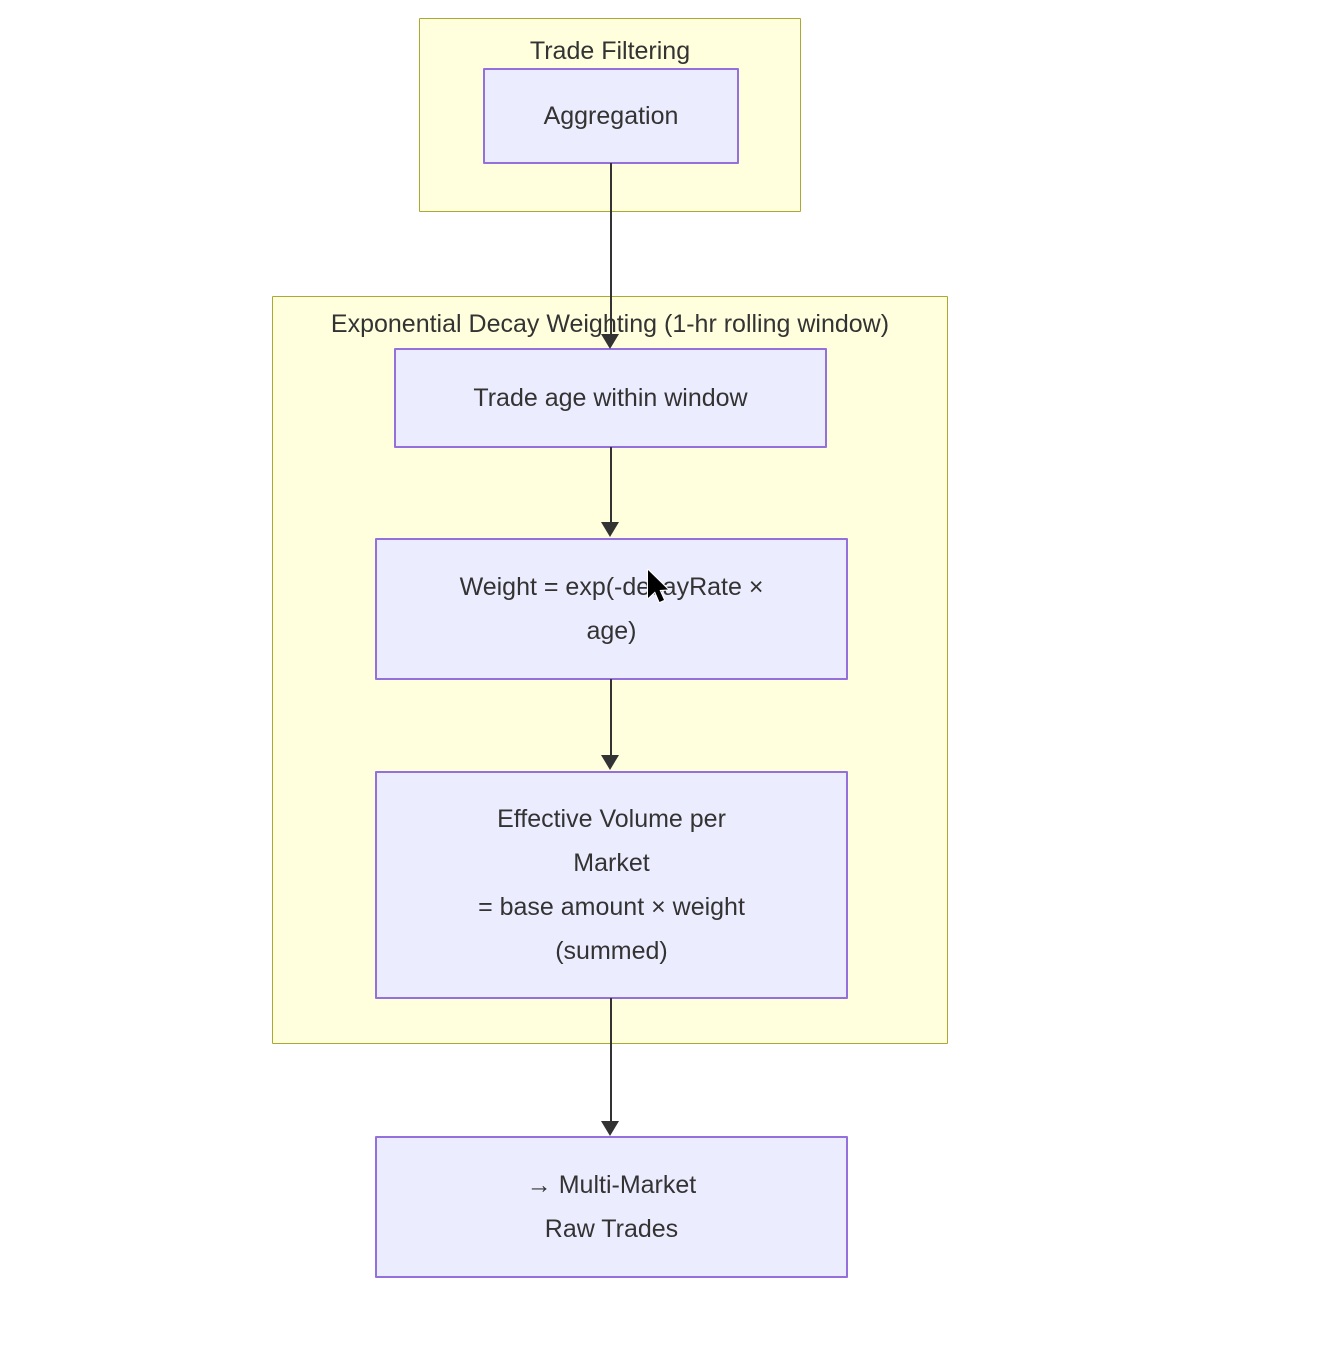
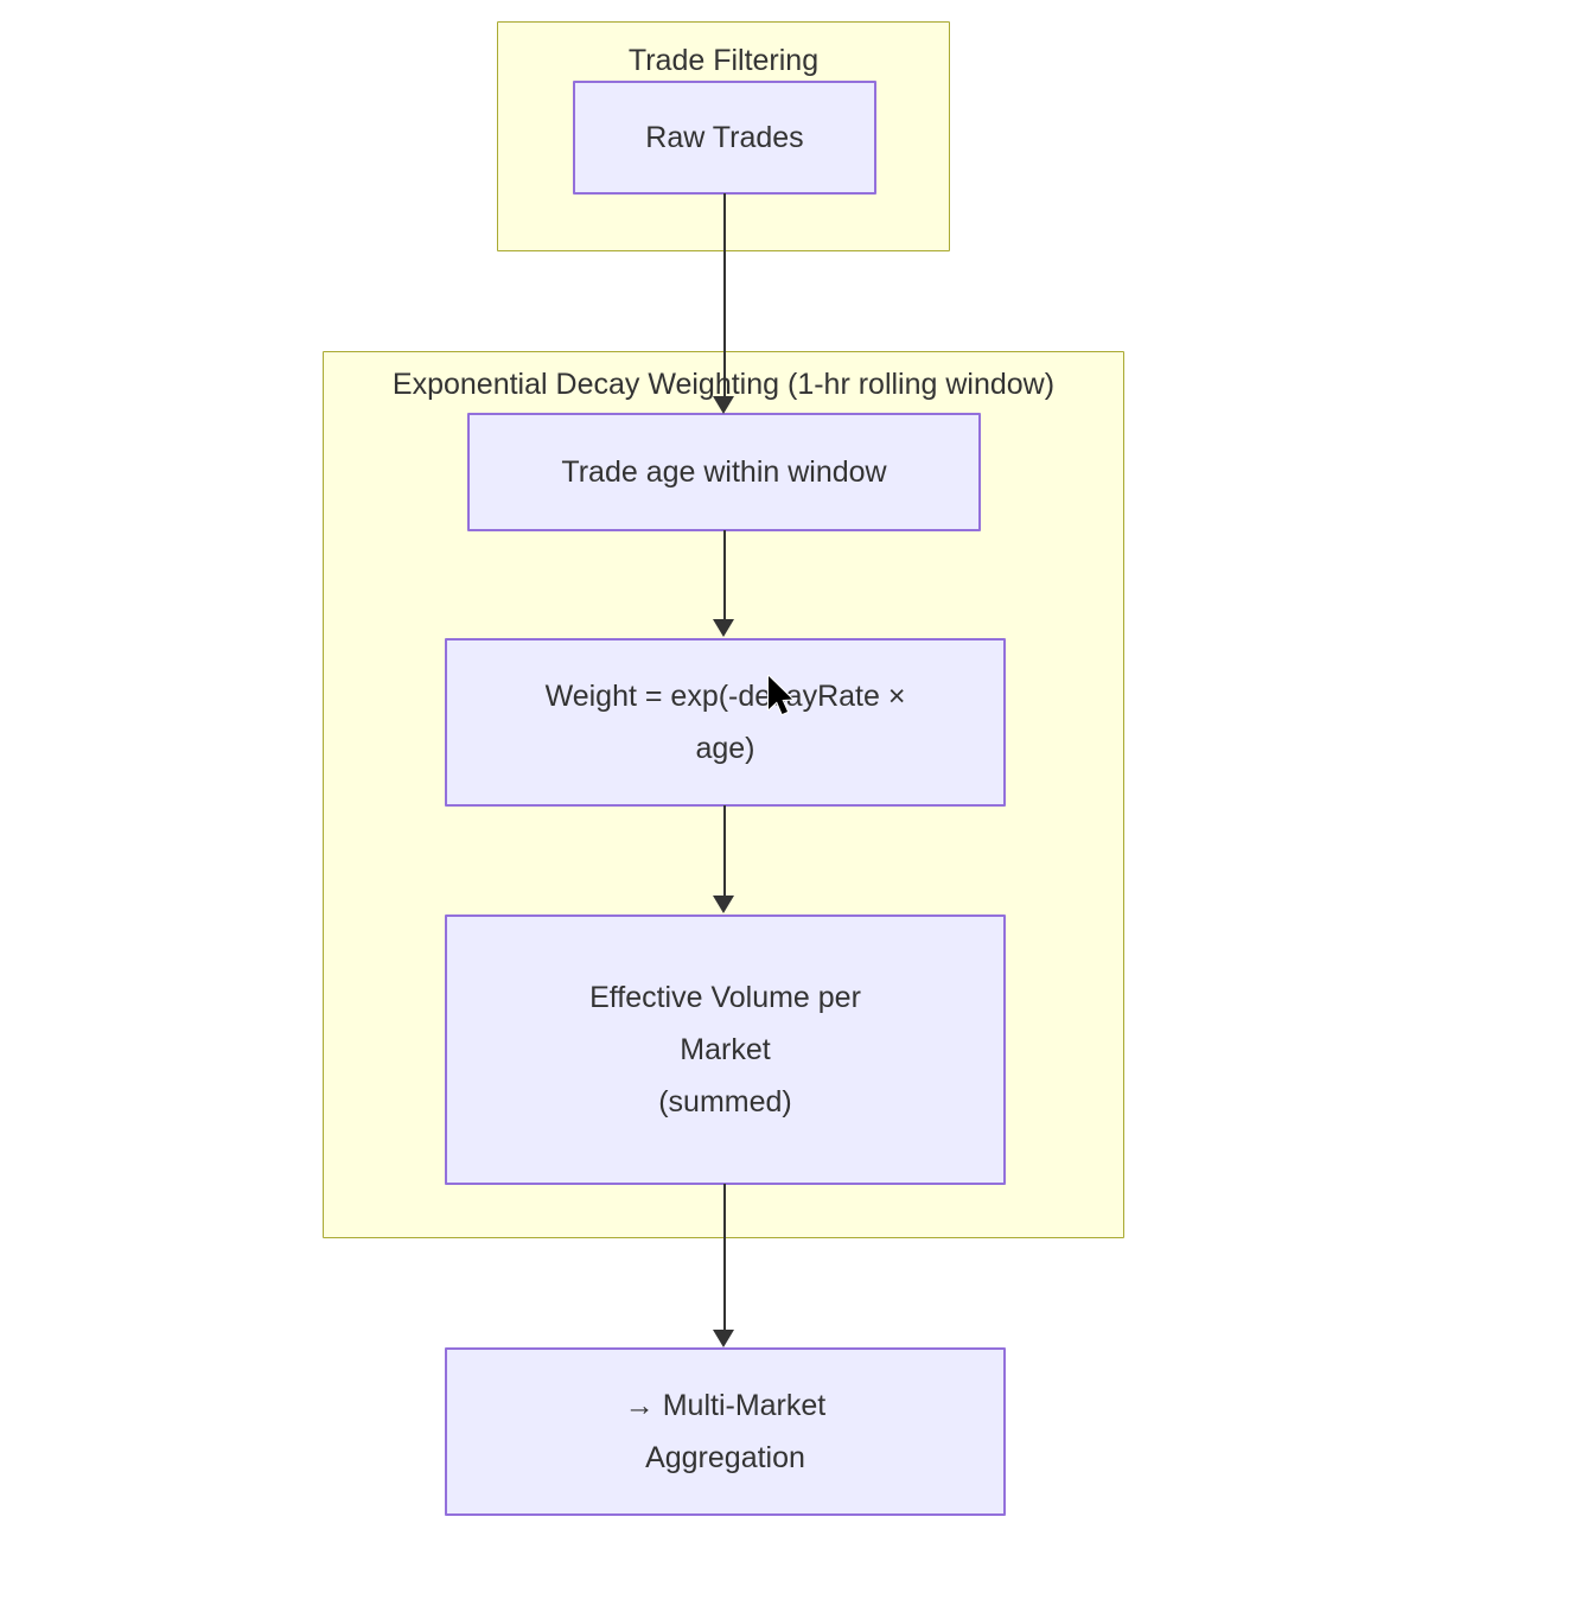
  Trade Filtering
- Aggregation
+ Raw Trades
  Exponential Decay Weighting (1-hr rolling window)
  Trade age within window
  Weight = exp(-deayRate ×
  age)
  Effective Volume per
  Market
- = base amount × weight
  (summed)
  → Multi-Market
- Raw Trades
+ Aggregation
